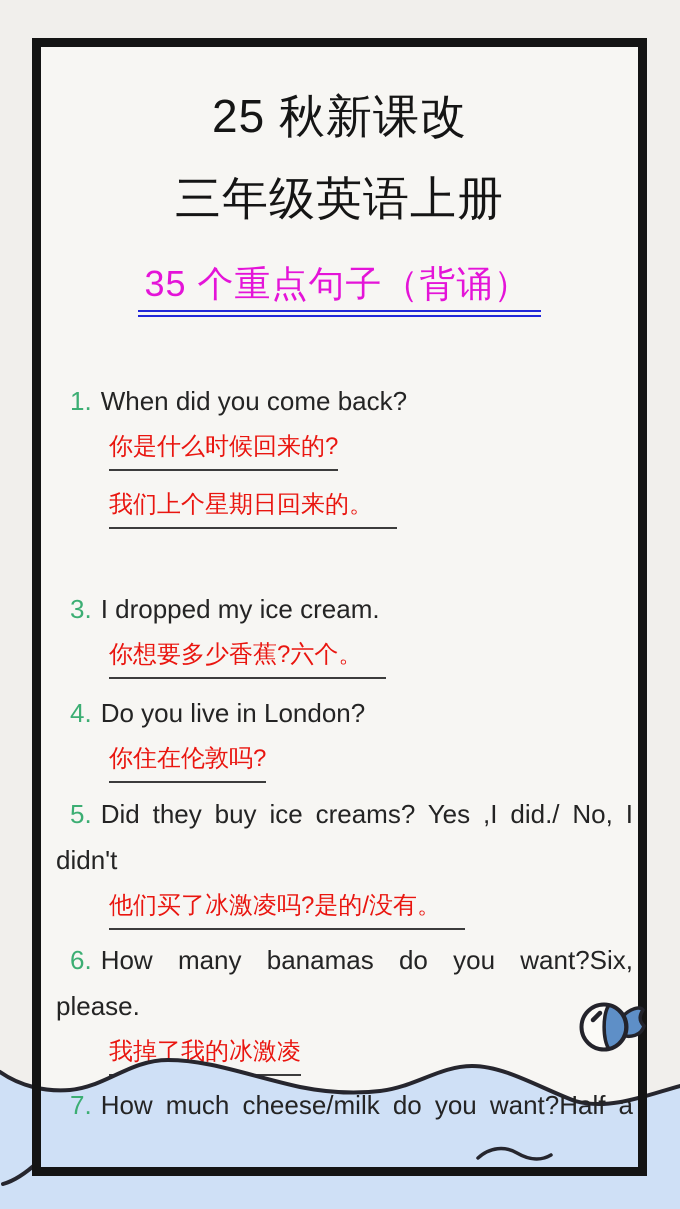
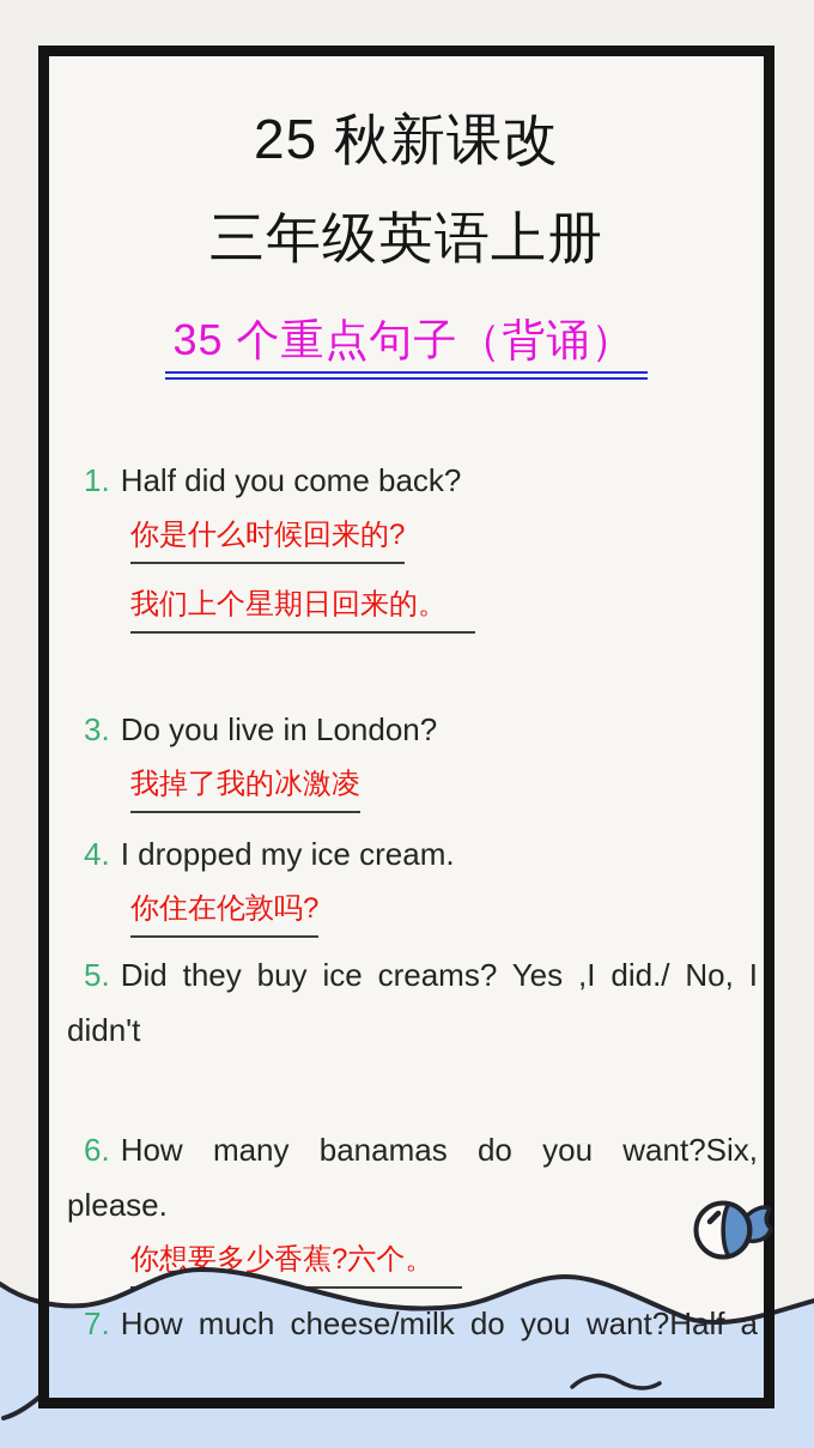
  25 秋新课改
  三年级英语上册
  35 个重点句子（背诵）
- 1. When did you come back?
+ 1. Half did you come back?
  你是什么时候回来的?
  我们上个星期日回来的。
- 3. I dropped my ice cream.
+ 3. Do you live in London?
- 你想要多少香蕉?六个。
+ 我掉了我的冰激凌
- 4. Do you live in London?
+ 4. I dropped my ice cream.
  你住在伦敦吗?
  5. Did they buy ice creams? Yes ,I did./ No, I
  didn't
- 他们买了冰激凌吗?是的/没有。
  6. How many banamas do you want?Six,
  please.
- 我掉了我的冰激凌
+ 你想要多少香蕉?六个。
  7. How much cheese/milk do you want?Half a
